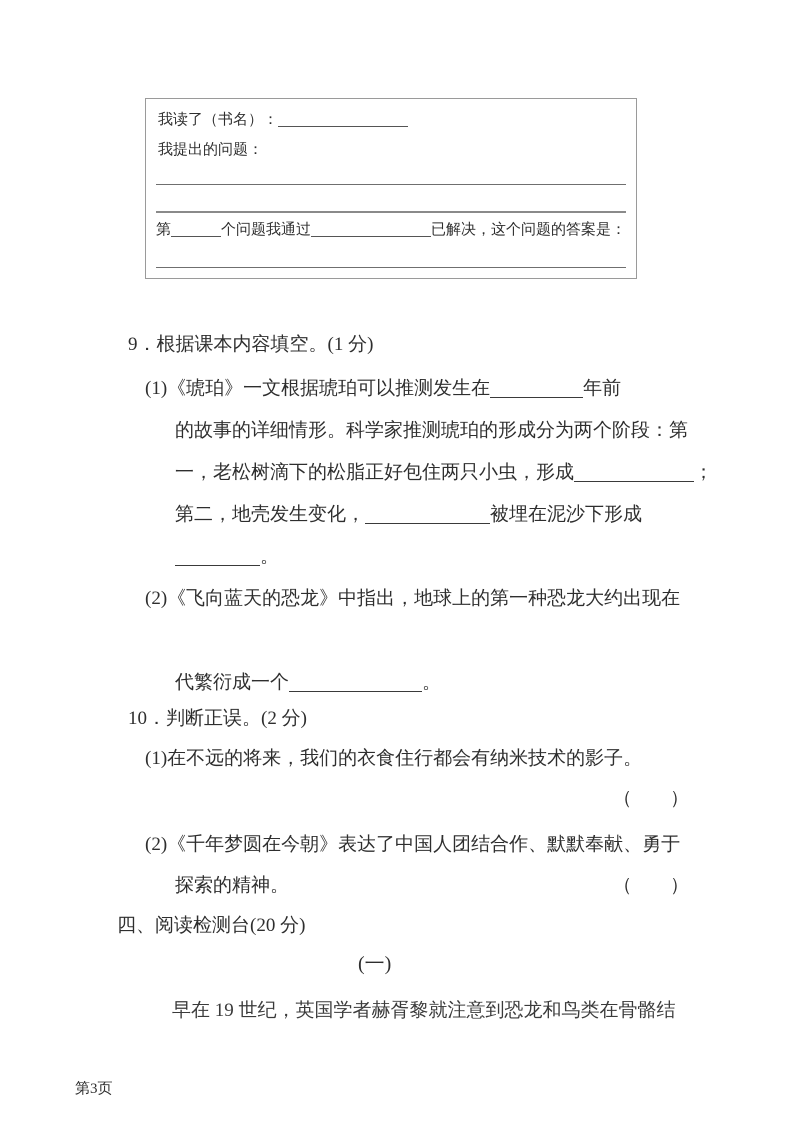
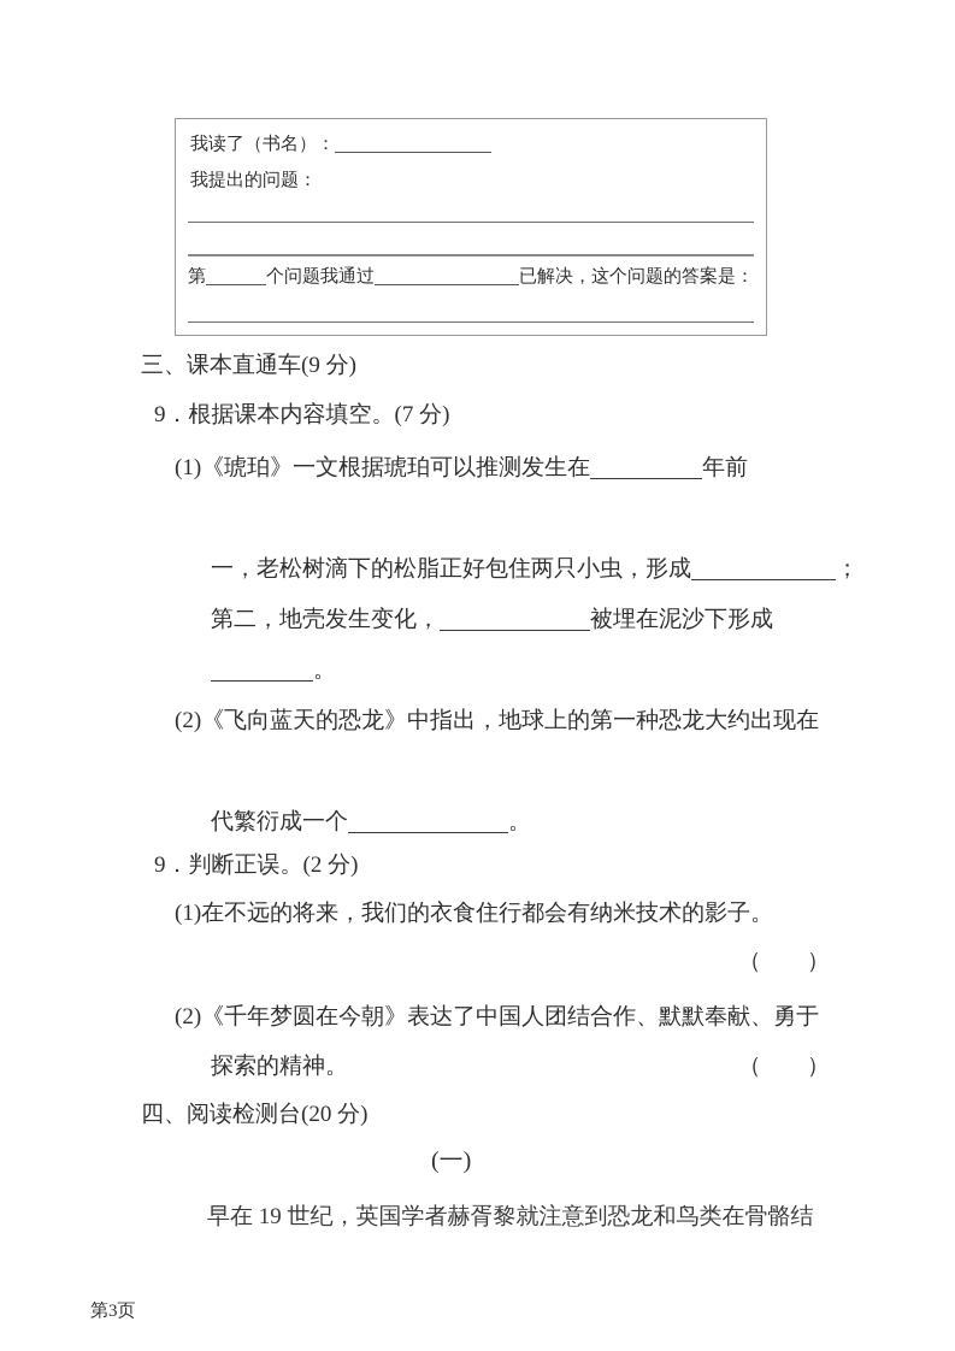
  我读了（书名）：
  我提出的问题：
  第 个问题我通过 已解决，这个问题的答案是：
+ 三、课本直通车(9 分)
- 9．根据课本内容填空。(1 分)
+ 9．根据课本内容填空。(7 分)
  (1)《琥珀》一文根据琥珀可以推测发生在 年前
- 的故事的详细情形。科学家推测琥珀的形成分为两个阶段：第
  一，老松树滴下的松脂正好包住两只小虫，形成 ；
  第二，地壳发生变化， 被埋在泥沙下形成
  。
  (2)《飞向蓝天的恐龙》中指出，地球上的第一种恐龙大约出现在
  代繁衍成一个 。
- 10．判断正误。(2 分)
+ 9．判断正误。(2 分)
  (1)在不远的将来，我们的衣食住行都会有纳米技术的影子。
  （ ）
  (2)《千年梦圆在今朝》表达了中国人团结合作、默默奉献、勇于
  探索的精神。
  （ ）
  四、阅读检测台(20 分)
  (一)
  早在 19 世纪，英国学者赫胥黎就注意到恐龙和鸟类在骨骼结
  第3页
